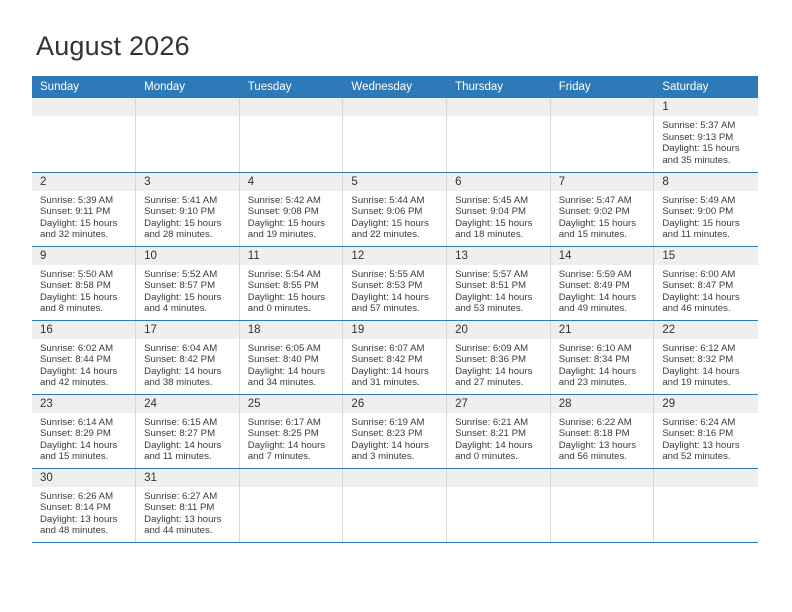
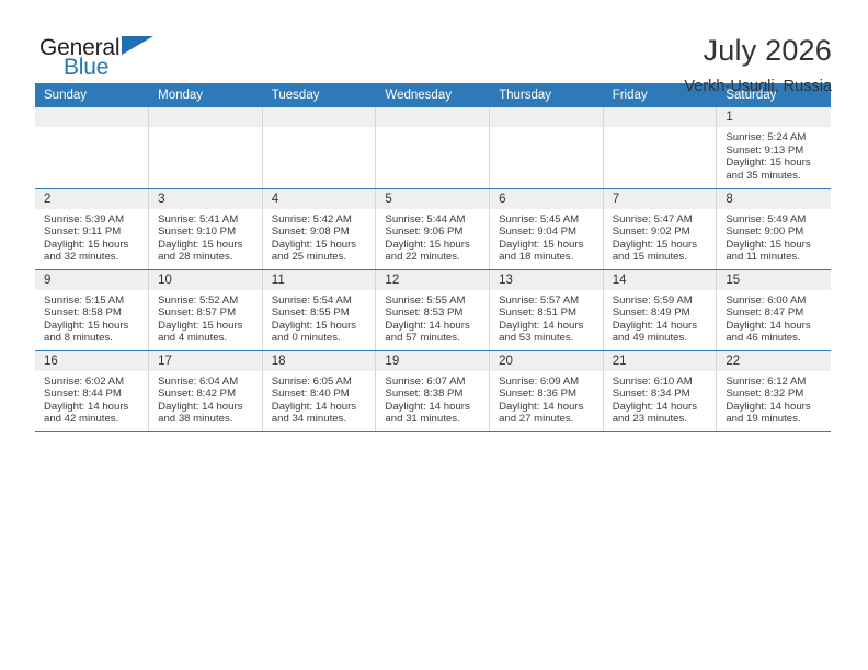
+ General
+ Blue
- August 2026
+ July 2026
+ Verkh-Usugli, Russia
  Sunday	Monday	Tuesday	Wednesday	Thursday	Friday	Saturday
- 						1Sunrise: 5:37 AMSunset: 9:13 PMDaylight: 15 hoursand 35 minutes.
+ 						1Sunrise: 5:24 AMSunset: 9:13 PMDaylight: 15 hoursand 35 minutes.
- 2Sunrise: 5:39 AMSunset: 9:11 PMDaylight: 15 hoursand 32 minutes.	3Sunrise: 5:41 AMSunset: 9:10 PMDaylight: 15 hoursand 28 minutes.	4Sunrise: 5:42 AMSunset: 9:08 PMDaylight: 15 hoursand 19 minutes.	5Sunrise: 5:44 AMSunset: 9:06 PMDaylight: 15 hoursand 22 minutes.	6Sunrise: 5:45 AMSunset: 9:04 PMDaylight: 15 hoursand 18 minutes.	7Sunrise: 5:47 AMSunset: 9:02 PMDaylight: 15 hoursand 15 minutes.	8Sunrise: 5:49 AMSunset: 9:00 PMDaylight: 15 hoursand 11 minutes.
+ 2Sunrise: 5:39 AMSunset: 9:11 PMDaylight: 15 hoursand 32 minutes.	3Sunrise: 5:41 AMSunset: 9:10 PMDaylight: 15 hoursand 28 minutes.	4Sunrise: 5:42 AMSunset: 9:08 PMDaylight: 15 hoursand 25 minutes.	5Sunrise: 5:44 AMSunset: 9:06 PMDaylight: 15 hoursand 22 minutes.	6Sunrise: 5:45 AMSunset: 9:04 PMDaylight: 15 hoursand 18 minutes.	7Sunrise: 5:47 AMSunset: 9:02 PMDaylight: 15 hoursand 15 minutes.	8Sunrise: 5:49 AMSunset: 9:00 PMDaylight: 15 hoursand 11 minutes.
- 9Sunrise: 5:50 AMSunset: 8:58 PMDaylight: 15 hoursand 8 minutes.	10Sunrise: 5:52 AMSunset: 8:57 PMDaylight: 15 hoursand 4 minutes.	11Sunrise: 5:54 AMSunset: 8:55 PMDaylight: 15 hoursand 0 minutes.	12Sunrise: 5:55 AMSunset: 8:53 PMDaylight: 14 hoursand 57 minutes.	13Sunrise: 5:57 AMSunset: 8:51 PMDaylight: 14 hoursand 53 minutes.	14Sunrise: 5:59 AMSunset: 8:49 PMDaylight: 14 hoursand 49 minutes.	15Sunrise: 6:00 AMSunset: 8:47 PMDaylight: 14 hoursand 46 minutes.
+ 9Sunrise: 5:15 AMSunset: 8:58 PMDaylight: 15 hoursand 8 minutes.	10Sunrise: 5:52 AMSunset: 8:57 PMDaylight: 15 hoursand 4 minutes.	11Sunrise: 5:54 AMSunset: 8:55 PMDaylight: 15 hoursand 0 minutes.	12Sunrise: 5:55 AMSunset: 8:53 PMDaylight: 14 hoursand 57 minutes.	13Sunrise: 5:57 AMSunset: 8:51 PMDaylight: 14 hoursand 53 minutes.	14Sunrise: 5:59 AMSunset: 8:49 PMDaylight: 14 hoursand 49 minutes.	15Sunrise: 6:00 AMSunset: 8:47 PMDaylight: 14 hoursand 46 minutes.
- 16Sunrise: 6:02 AMSunset: 8:44 PMDaylight: 14 hoursand 42 minutes.	17Sunrise: 6:04 AMSunset: 8:42 PMDaylight: 14 hoursand 38 minutes.	18Sunrise: 6:05 AMSunset: 8:40 PMDaylight: 14 hoursand 34 minutes.	19Sunrise: 6:07 AMSunset: 8:42 PMDaylight: 14 hoursand 31 minutes.	20Sunrise: 6:09 AMSunset: 8:36 PMDaylight: 14 hoursand 27 minutes.	21Sunrise: 6:10 AMSunset: 8:34 PMDaylight: 14 hoursand 23 minutes.	22Sunrise: 6:12 AMSunset: 8:32 PMDaylight: 14 hoursand 19 minutes.
+ 16Sunrise: 6:02 AMSunset: 8:44 PMDaylight: 14 hoursand 42 minutes.	17Sunrise: 6:04 AMSunset: 8:42 PMDaylight: 14 hoursand 38 minutes.	18Sunrise: 6:05 AMSunset: 8:40 PMDaylight: 14 hoursand 34 minutes.	19Sunrise: 6:07 AMSunset: 8:38 PMDaylight: 14 hoursand 31 minutes.	20Sunrise: 6:09 AMSunset: 8:36 PMDaylight: 14 hoursand 27 minutes.	21Sunrise: 6:10 AMSunset: 8:34 PMDaylight: 14 hoursand 23 minutes.	22Sunrise: 6:12 AMSunset: 8:32 PMDaylight: 14 hoursand 19 minutes.
- 23Sunrise: 6:14 AMSunset: 8:29 PMDaylight: 14 hoursand 15 minutes.	24Sunrise: 6:15 AMSunset: 8:27 PMDaylight: 14 hoursand 11 minutes.	25Sunrise: 6:17 AMSunset: 8:25 PMDaylight: 14 hoursand 7 minutes.	26Sunrise: 6:19 AMSunset: 8:23 PMDaylight: 14 hoursand 3 minutes.	27Sunrise: 6:21 AMSunset: 8:21 PMDaylight: 14 hoursand 0 minutes.	28Sunrise: 6:22 AMSunset: 8:18 PMDaylight: 13 hoursand 56 minutes.	29Sunrise: 6:24 AMSunset: 8:16 PMDaylight: 13 hoursand 52 minutes.
- 30Sunrise: 6:26 AMSunset: 8:14 PMDaylight: 13 hoursand 48 minutes.	31Sunrise: 6:27 AMSunset: 8:11 PMDaylight: 13 hoursand 44 minutes.
